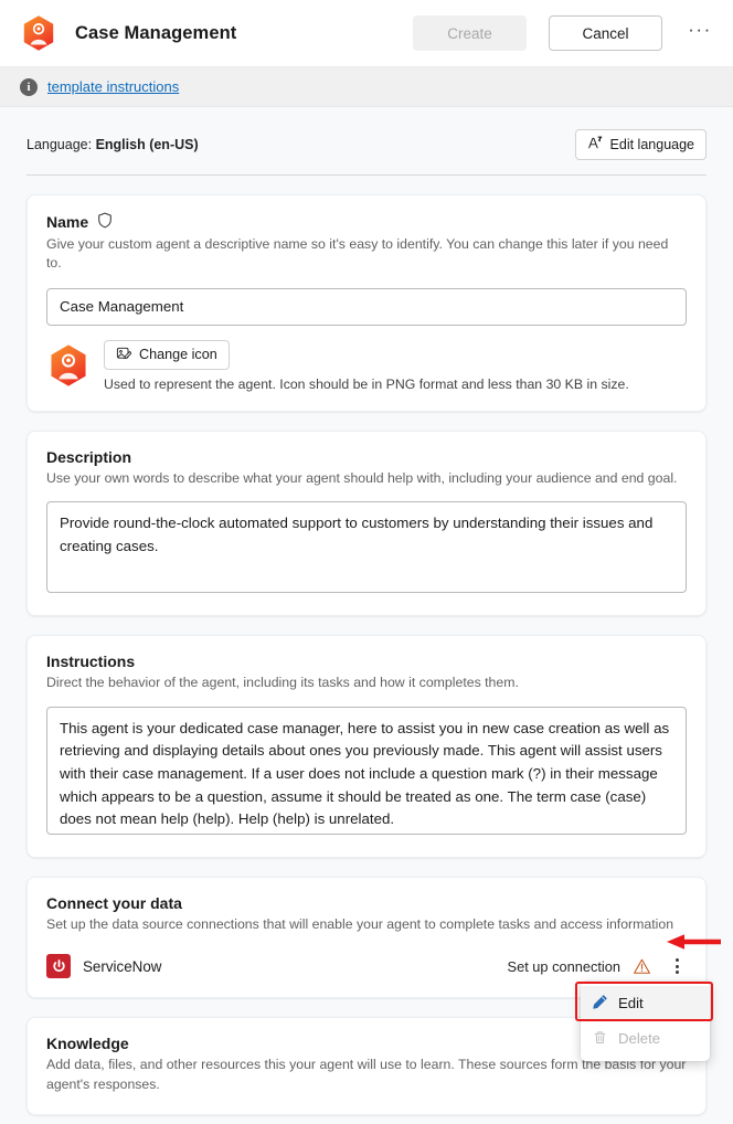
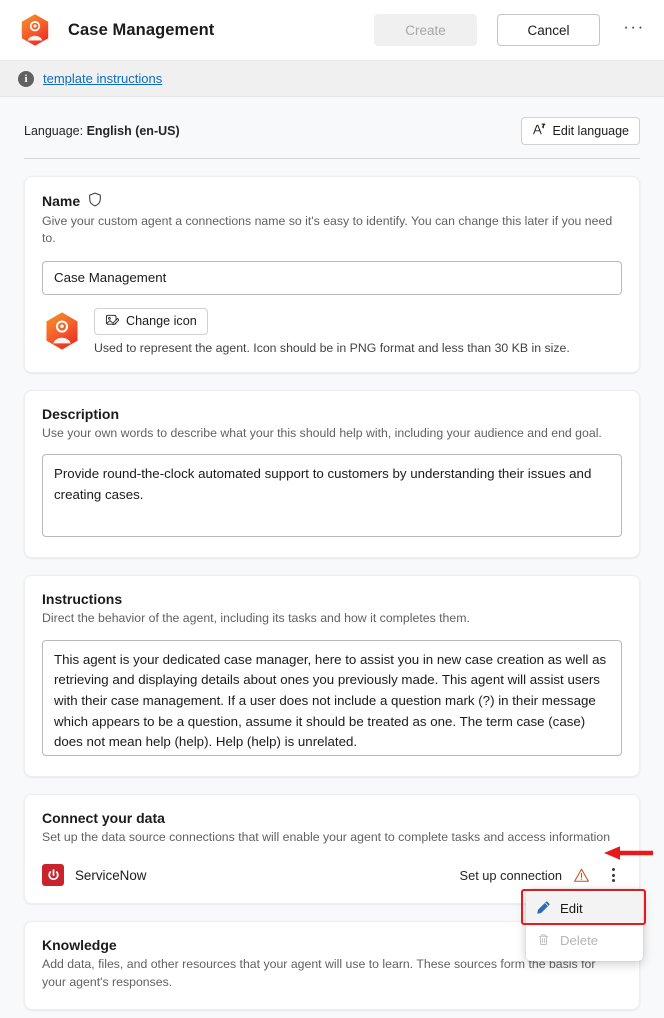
  Case Management
  Create
  Cancel
  ···
  i
  template instructions
  Language: English (en-US)
  Edit language
  Name
- Give your custom agent a descriptive name so it's easy to identify. You can change this later if you need to.
+ Give your custom agent a connections name so it's easy to identify. You can change this later if you need to.
  Case Management
  Change icon
  Used to represent the agent. Icon should be in PNG format and less than 30 KB in size.
  Description
- Use your own words to describe what your agent should help with, including your audience and end goal.
+ Use your own words to describe what your this should help with, including your audience and end goal.
  Instructions
  Direct the behavior of the agent, including its tasks and how it completes them.
  Connect your data
  Set up the data source connections that will enable your agent to complete tasks and access information
  ServiceNow
  Set up connection
  Edit
  Delete
  Knowledge
- Add data, files, and other resources this your agent will use to learn. These sources form the basis for your agent's responses.
+ Add data, files, and other resources that your agent will use to learn. These sources form the basis for your agent's responses.
